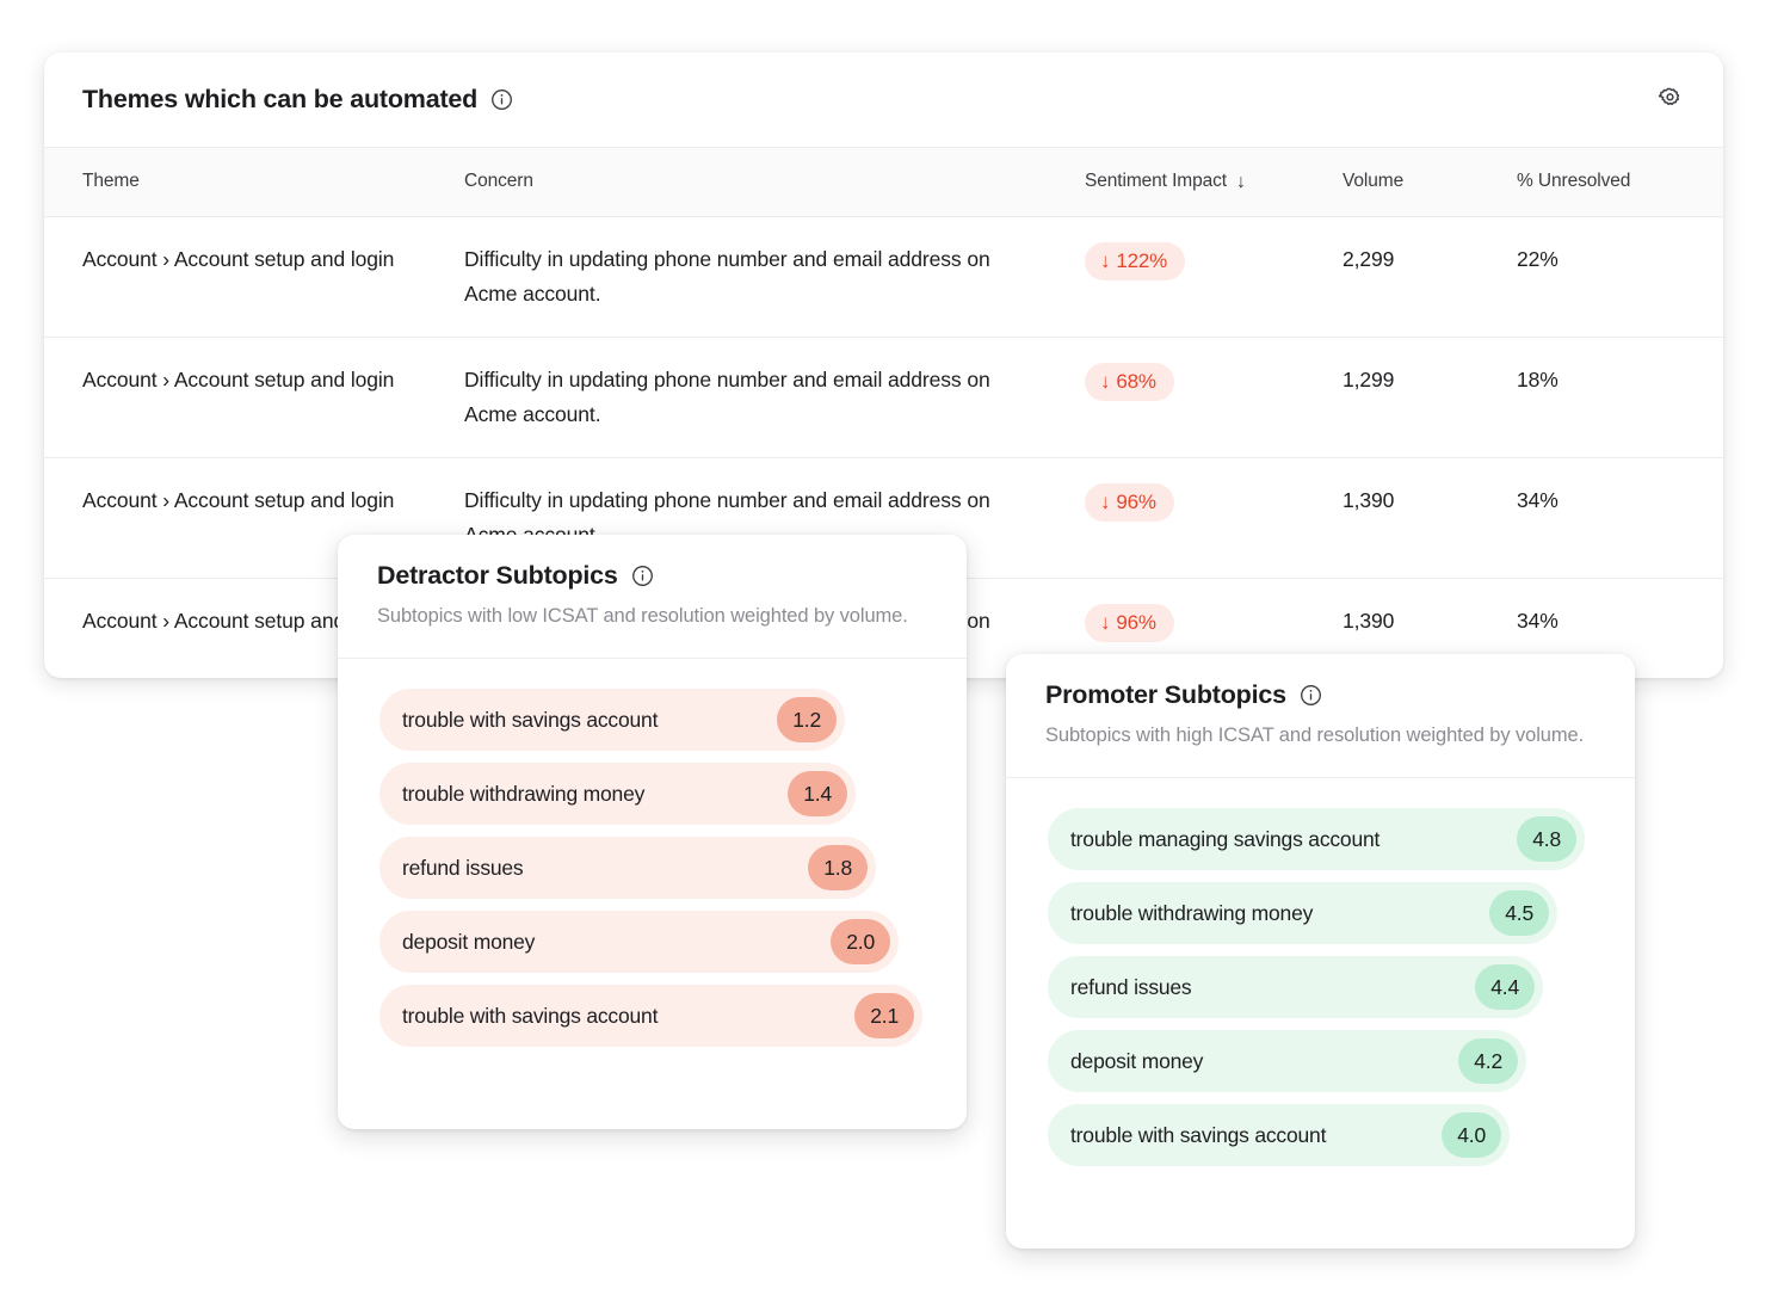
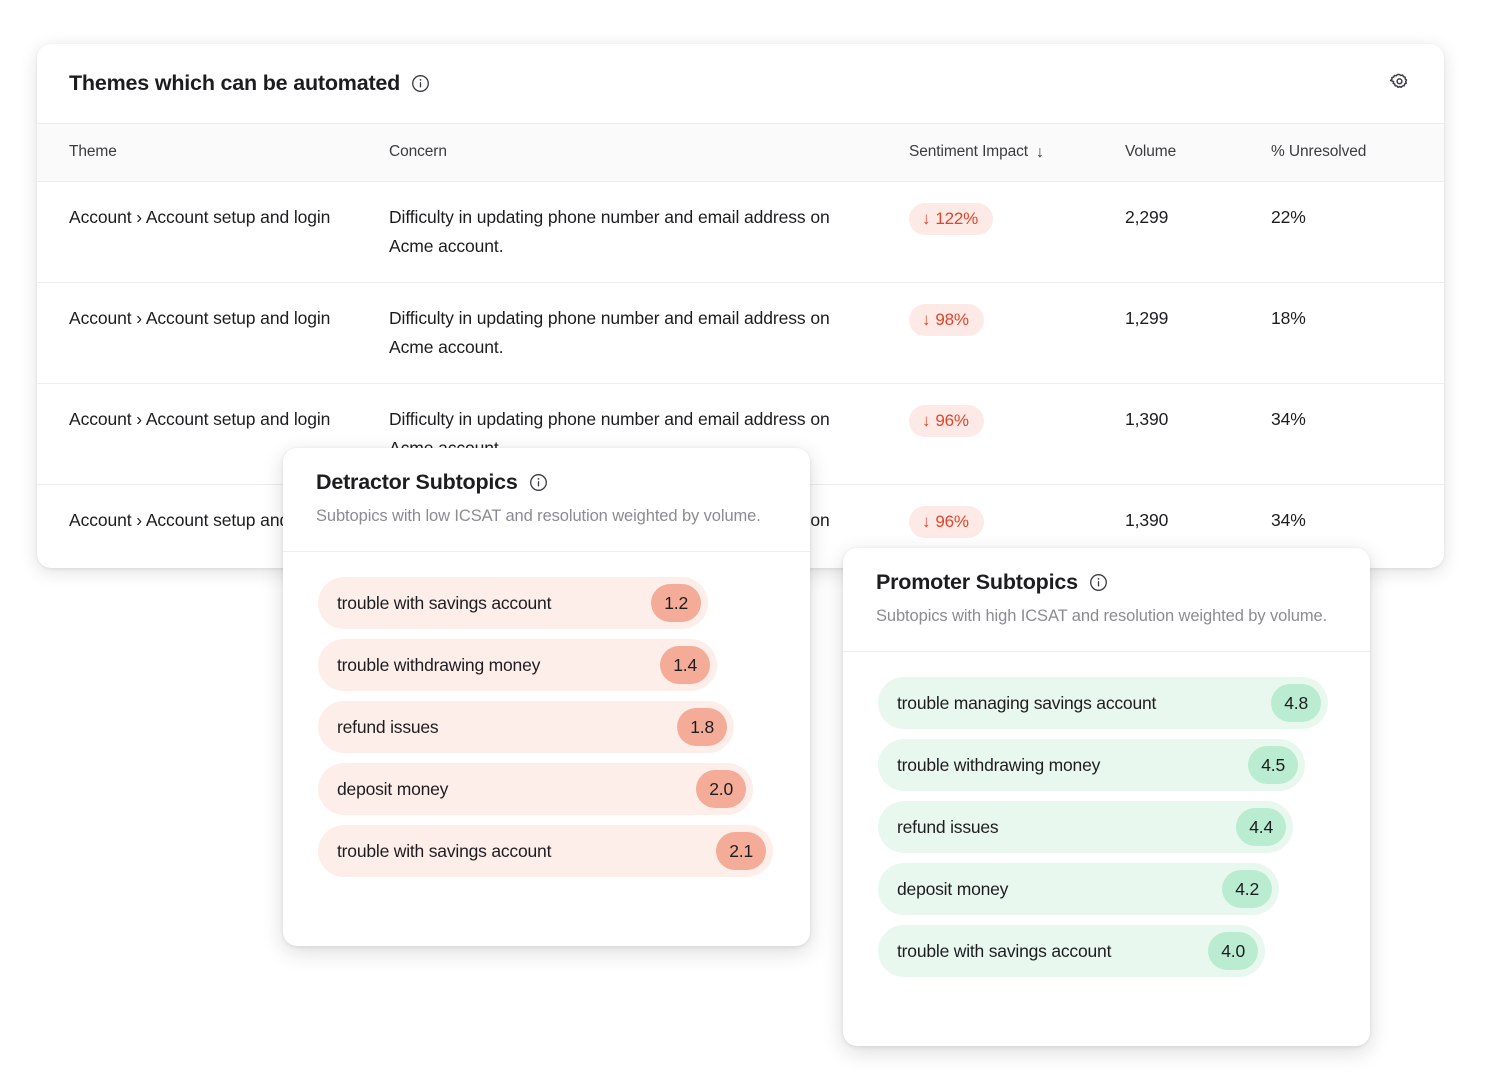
  Themes which can be automated
  Theme	Concern	Sentiment Impact ↓	Volume	% Unresolved
  Account › Account setup and login	Difficulty in updating phone number and email address on Acme account.	↓ 122%	2,299	22%
- Account › Account setup and login	Difficulty in updating phone number and email address on Acme account.	↓ 68%	1,299	18%
+ Account › Account setup and login	Difficulty in updating phone number and email address on Acme account.	↓ 98%	1,299	18%
  Account › Account setup and login	Difficulty in updating phone number and email address on	↓ 96%	1,390	34%
  Detractor Subtopics
  Subtopics with low ICSAT and resolution weighted by volume.
  trouble with savings account
  1.2
  trouble withdrawing money
  1.4
  refund issues
  1.8
  deposit money
  2.0
  trouble with savings account
  2.1
  Promoter Subtopics
  Subtopics with high ICSAT and resolution weighted by volume.
  trouble managing savings account
  4.8
  trouble withdrawing money
  4.5
  refund issues
  4.4
  deposit money
  4.2
  trouble with savings account
  4.0
